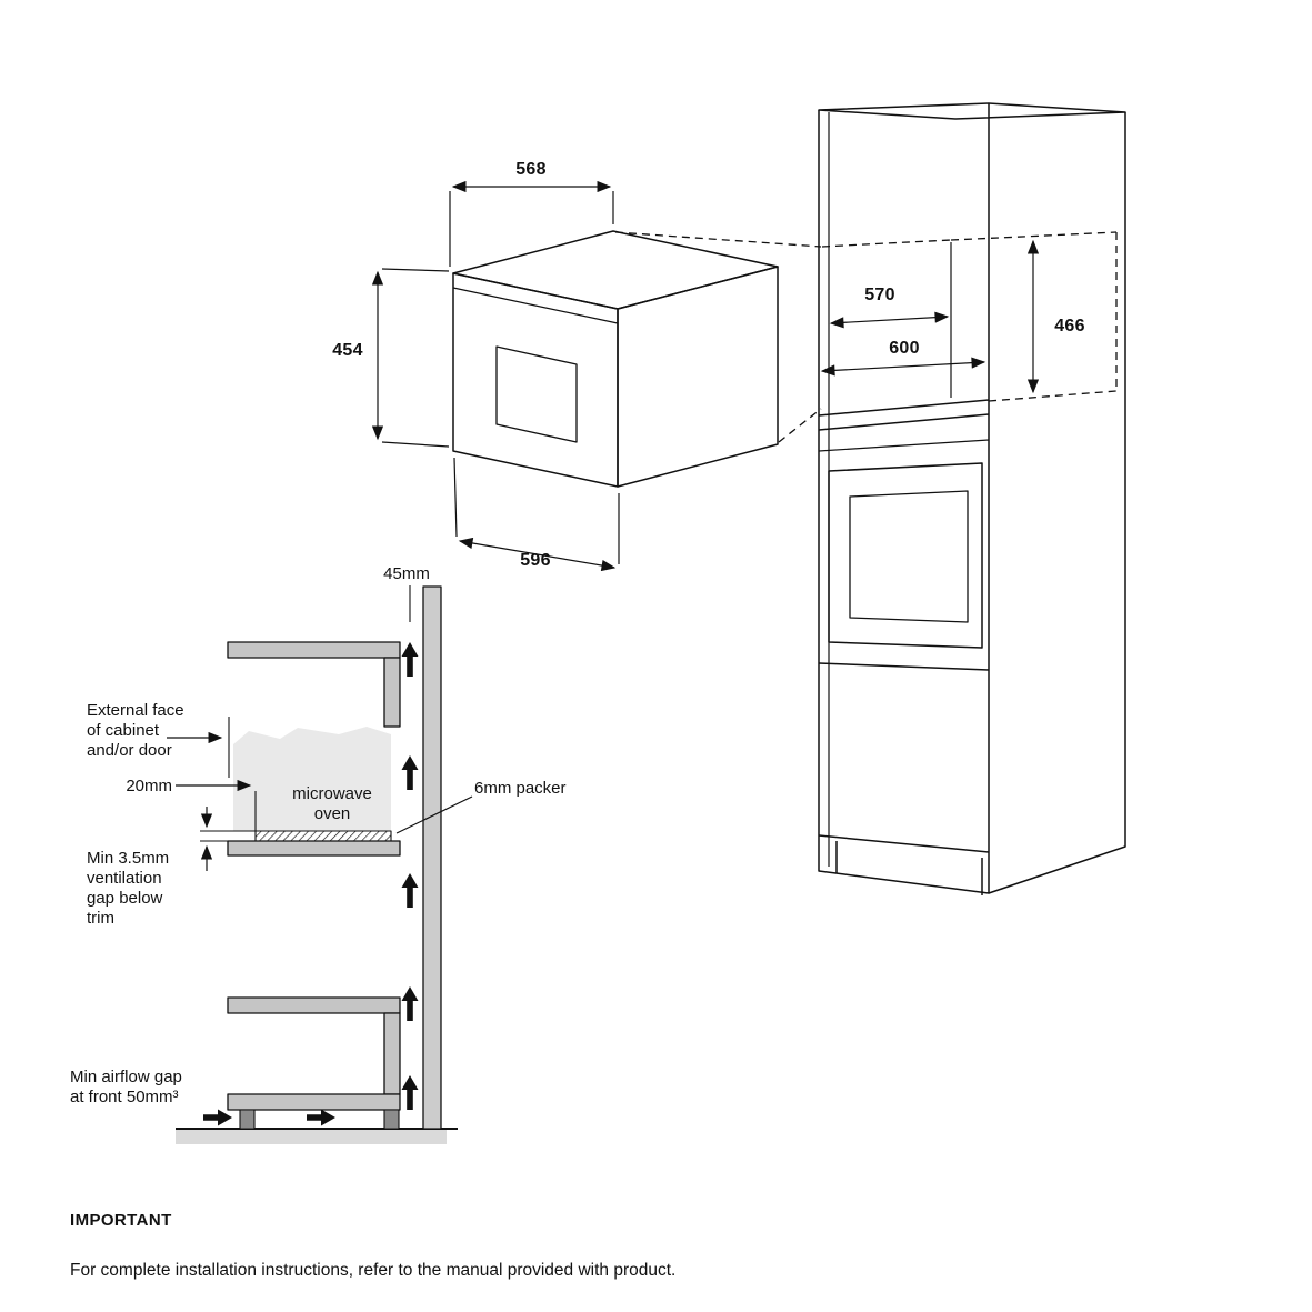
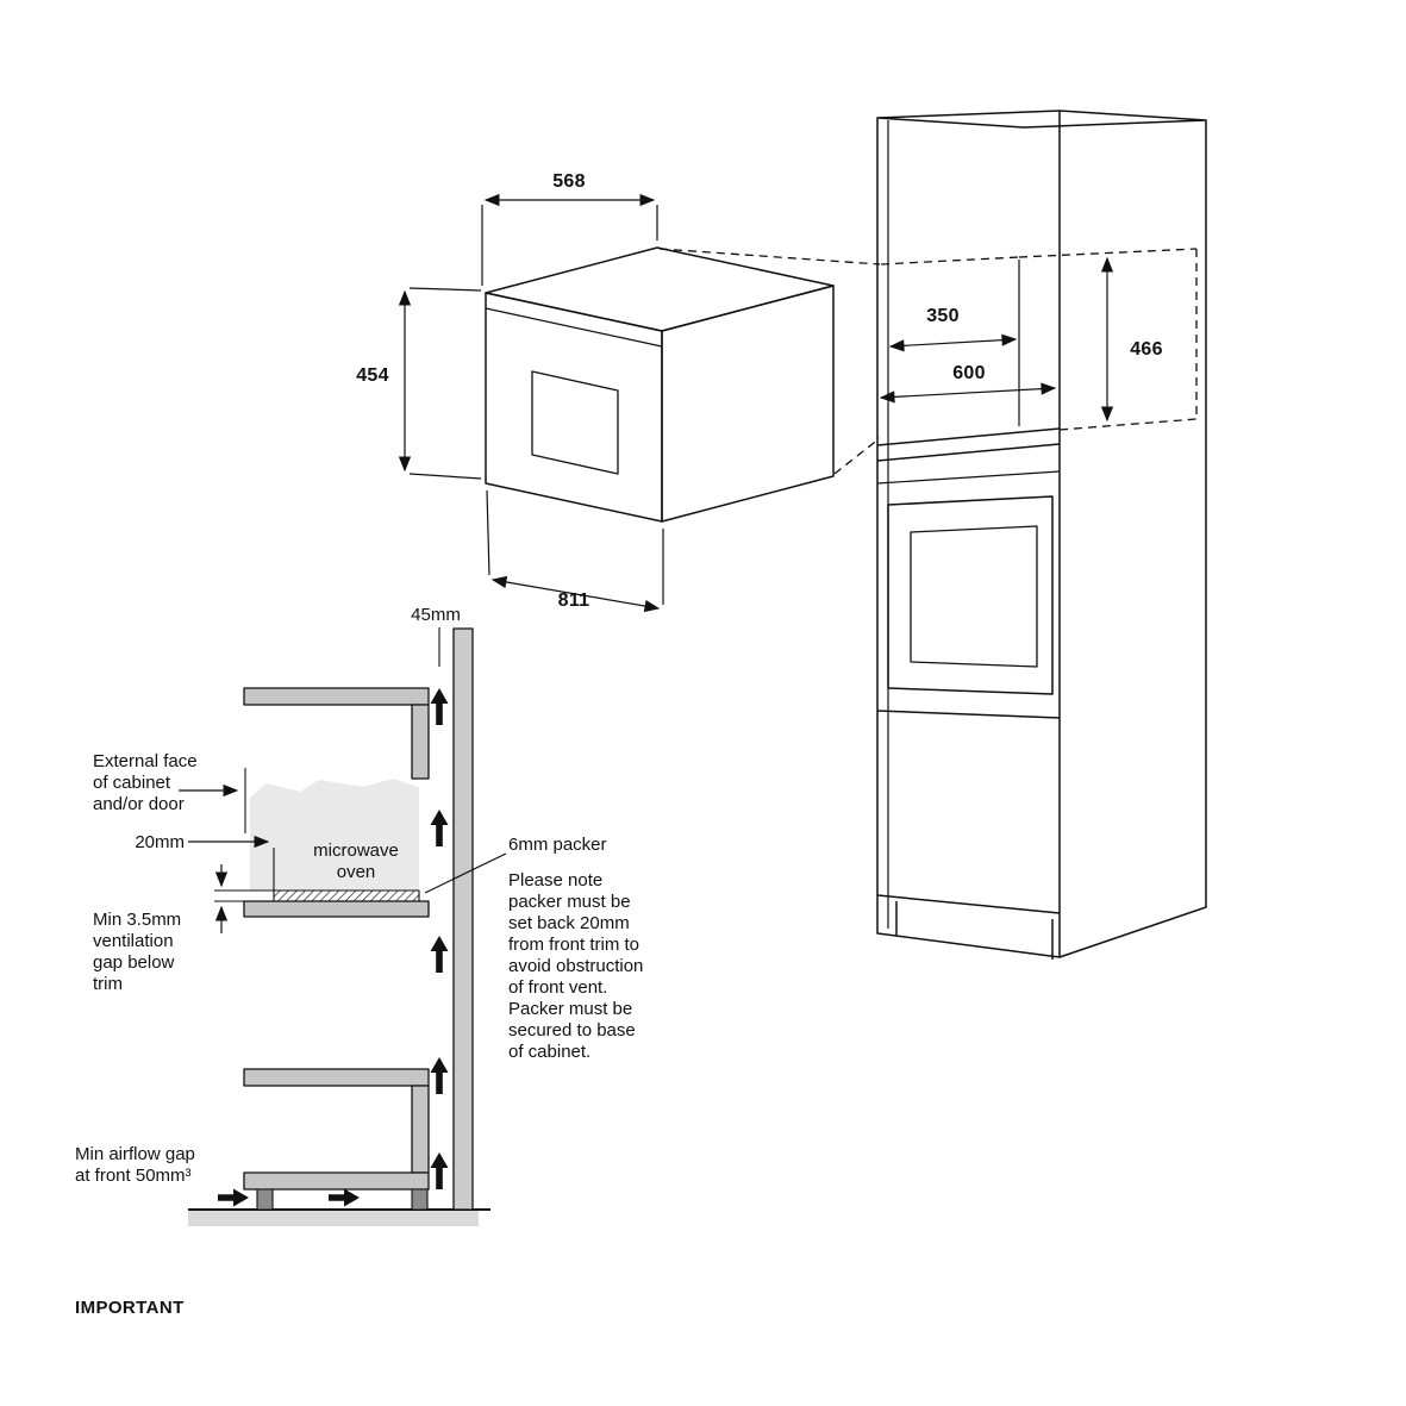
  568
  454
- 596
+ 811
- 570
+ 350
  600
  466
  45mm
  External face
  of cabinet
  and/or door
  20mm
  microwave
  oven
  6mm packer
+ Please note
+ packer must be
+ set back 20mm
+ from front trim to
+ avoid obstruction
+ of front vent.
+ Packer must be
+ secured to base
+ of cabinet.
  Min 3.5mm
  ventilation
  gap below
  trim
  Min airflow gap
  at front 50mm³
  IMPORTANT
- For complete installation instructions, refer to the manual provided with product.
